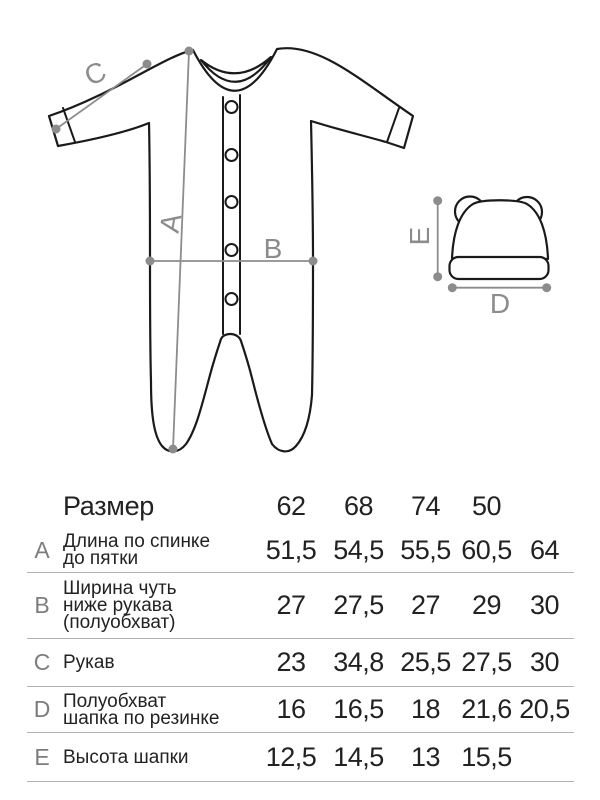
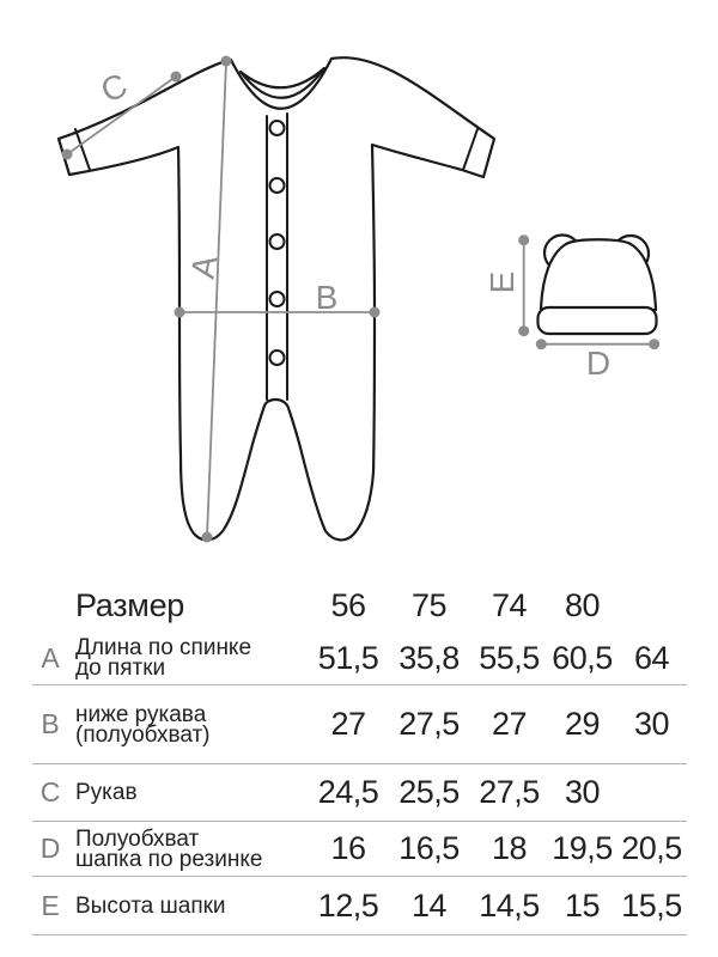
  B
  D
  Размер
+ 56
- 62
+ 75
- 68
  74
- 50
+ 80
  A
  Длина по спинке
  до пятки
  51,5
- 54,5
+ 35,8
  55,5
  60,5
  64
  B
- Ширина чуть
  ниже рукава
  (полуобхват)
  27
  27,5
  27
  29
  30
  C
  Рукав
- 23
- 34,8
+ 24,5
  25,5
  27,5
  30
  D
  Полуобхват
  шапка по резинке
  16
  16,5
  18
- 21,6
+ 19,5
  20,5
  E
  Высота шапки
  12,5
+ 14
  14,5
- 13
+ 15
  15,5
